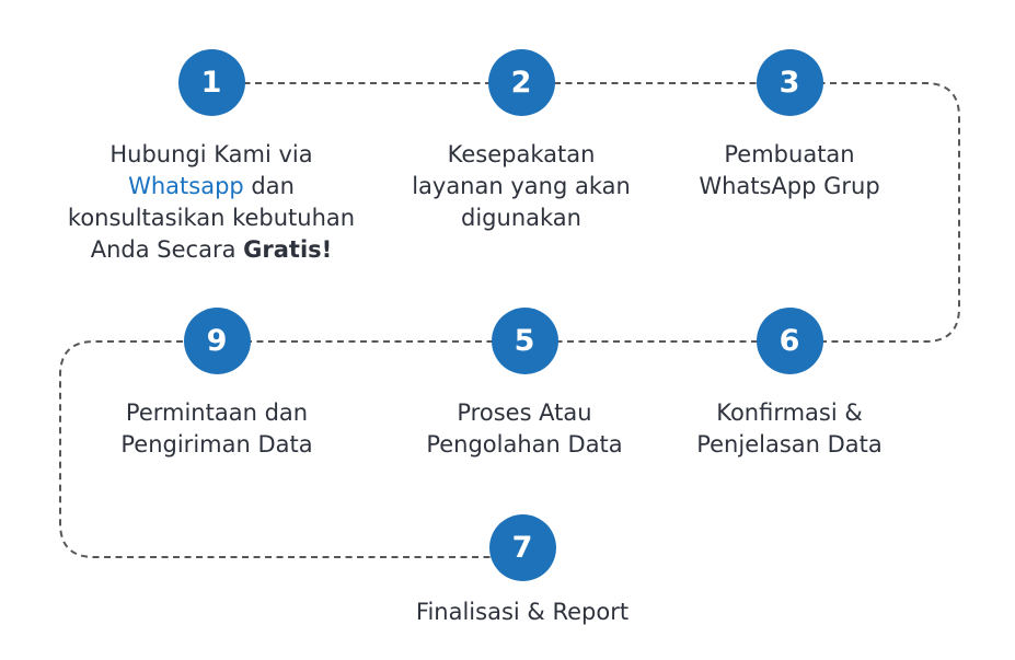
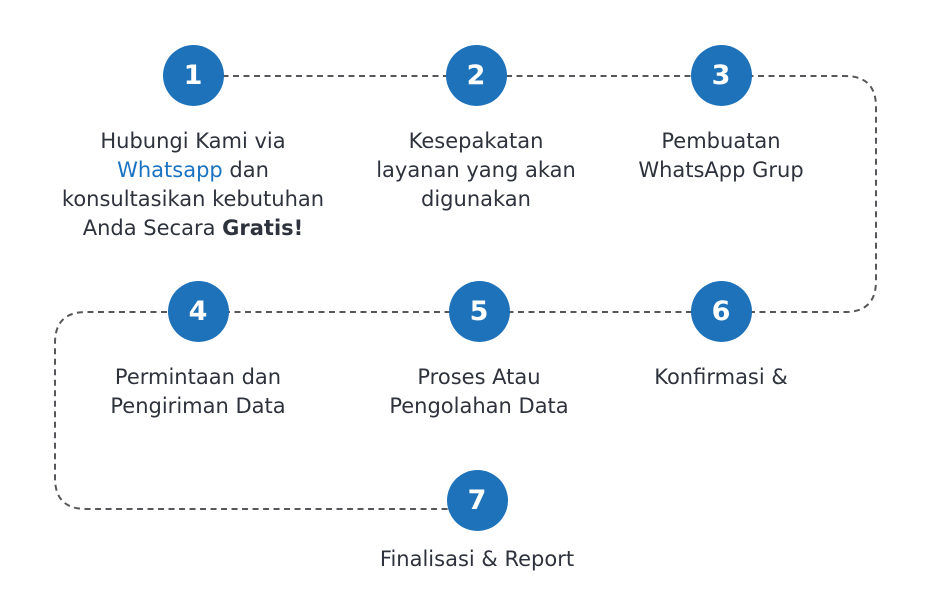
  1
  Hubungi Kami via
  Whatsapp dan
  konsultasikan kebutuhan
  Anda Secara Gratis!
  2
  Kesepakatan
  layanan yang akan
  digunakan
  3
  Pembuatan
  WhatsApp Grup
- 9
+ 4
  Permintaan dan
  Pengiriman Data
  5
  Proses Atau
  Pengolahan Data
  6
  Konfirmasi &
- Penjelasan Data
  7
  Finalisasi & Report
